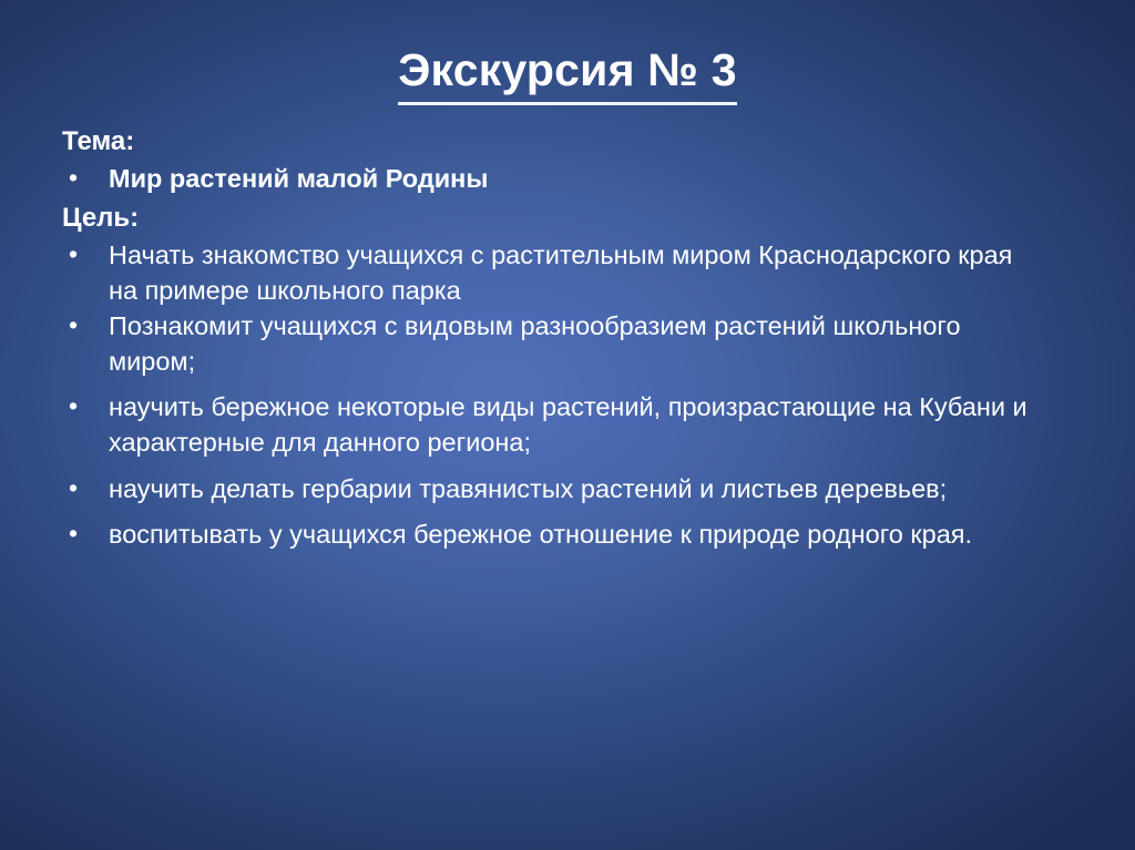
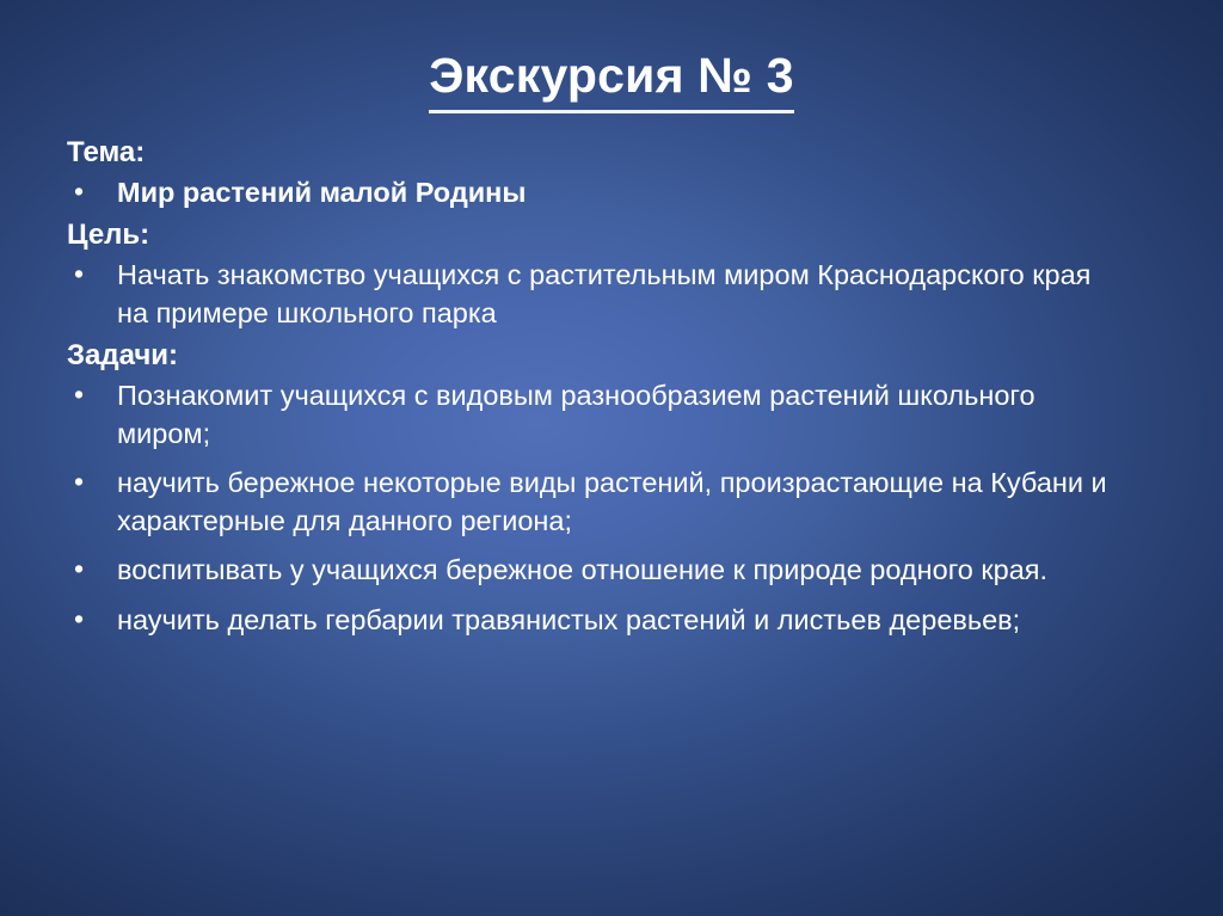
  Экскурсия № 3
  Тема:
  •
  Мир растений малой Родины
  Цель:
  •
  Начать знакомство учащихся с растительным миром Краснодарского края на примере школьного парка
+ Задачи:
  •
  Познакомит учащихся с видовым разнообразием растений школьного миром;
  •
  научить бережное некоторые виды растений, произрастающие на Кубани и характерные для данного региона;
  •
- научить делать гербарии травянистых растений и листьев деревьев;
+ воспитывать у учащихся бережное отношение к природе родного края.
  •
- воспитывать у учащихся бережное отношение к природе родного края.
+ научить делать гербарии травянистых растений и листьев деревьев;
